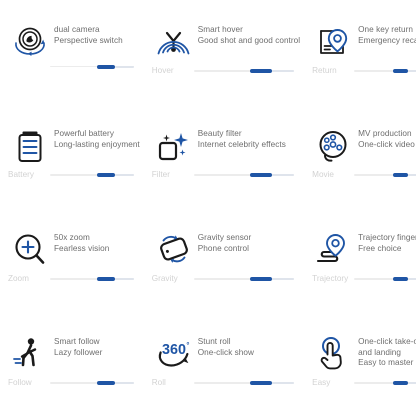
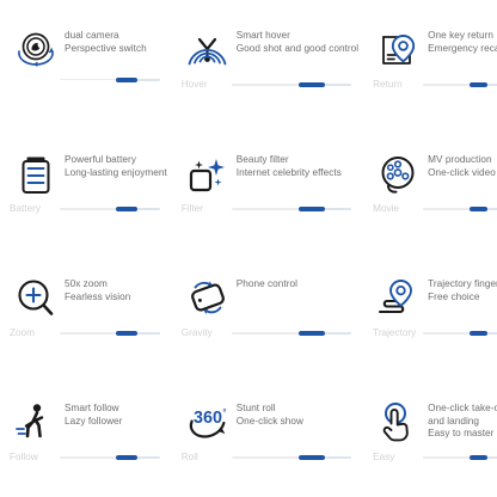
  dual camera
  Perspective switch
  Smart hover
  Good shot and good control
  Hover
  One key return
  Emergency rec
  Return
  Powerful battery
  Long-lasting enjoyment
  Battery
  Beauty filter
  Internet celebrity effects
  Filter
  MV production
  One-click video
  Movie
  50x zoom
  Fearless vision
  Zoom
- Gravity sensor
  Phone control
  Gravity
  Trajectory finge
  Free choice
  Trajectory
  Smart follow
  Lazy follower
  Follow
  360
  °
  Stunt roll
  One-click show
  Roll
  One-click take-
  and landing
  Easy to master
  Easy
